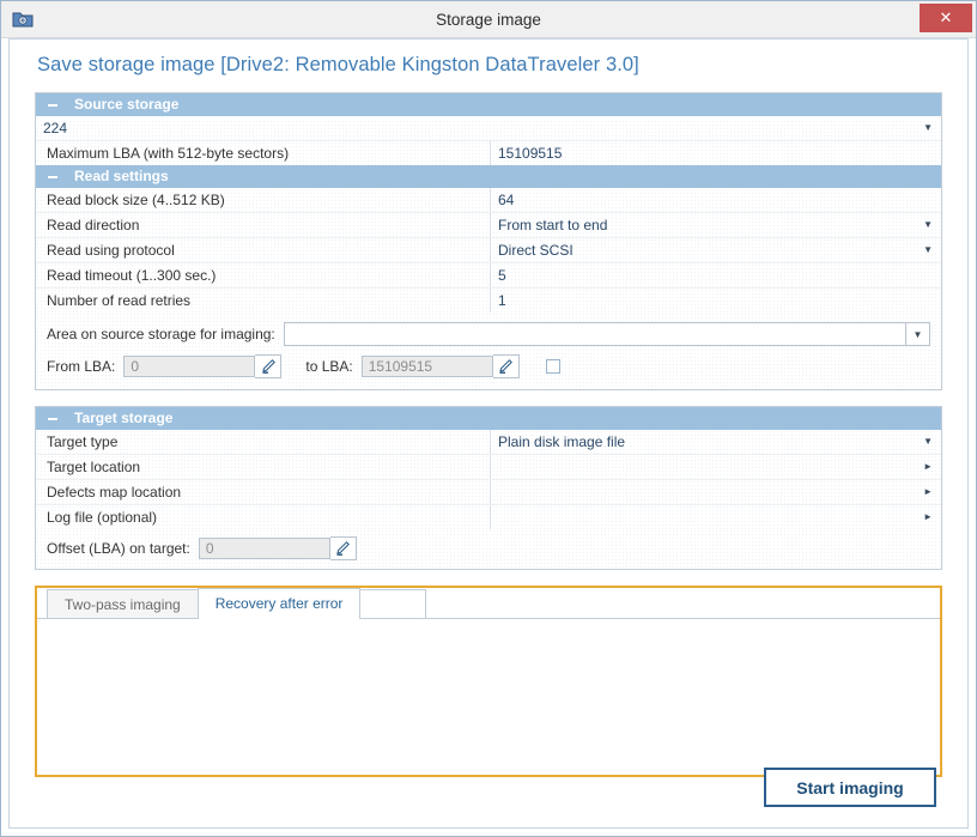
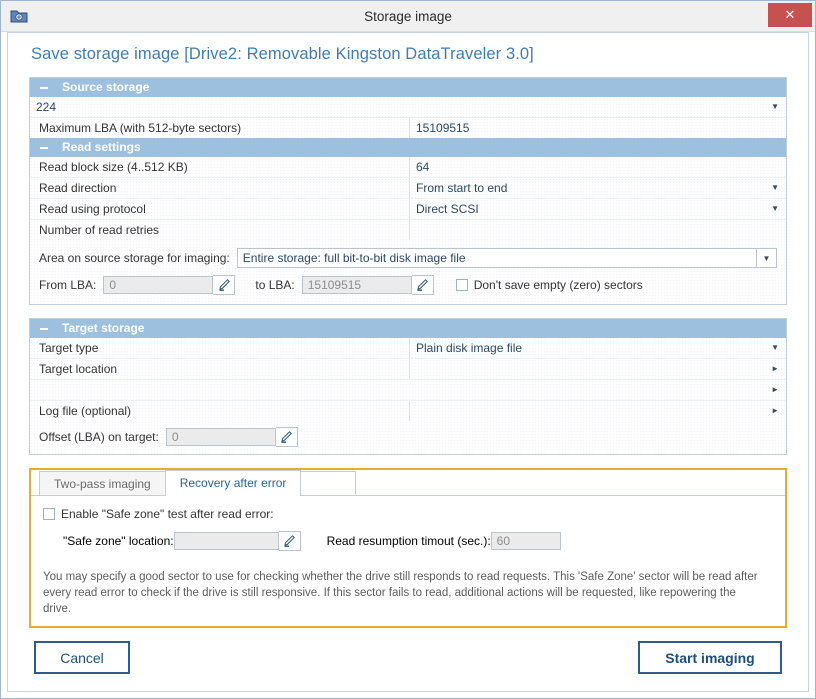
  Storage image
  ✕
  Save storage image [Drive2: Removable Kingston DataTraveler 3.0]
  Source storage
  224
  ▼
  Maximum LBA (with 512-byte sectors)
  15109515
  Read settings
  Read block size (4..512 KB)
  64
  Read direction
  From start to end
  ▼
  Read using protocol
  Direct SCSI
  ▼
- Read timeout (1..300 sec.)
- 5
  Number of read retries
- 1
  Area on source storage for imaging:
+ Entire storage: full bit-to-bit disk image file
  ▼
  From LBA:
  0
  to LBA:
  15109515
+ Don't save empty (zero) sectors
  Target storage
  Target type
  Plain disk image file
  ▼
  Target location
  ►
- Defects map location
  ►
  Log file (optional)
  ►
  Offset (LBA) on target:
  0
  Two-pass imaging
  Recovery after error
+ Enable "Safe zone" test after read error:
+ "Safe zone" location:
+ Read resumption timout (sec.):
+ 60
+ You may specify a good sector to use for checking whether the drive still responds to read requests. This 'Safe Zone' sector will be read after every read error to check if the drive is still responsive. If this sector fails to read, additional actions will be requested, like repowering the drive.
+ Cancel
  Start imaging
